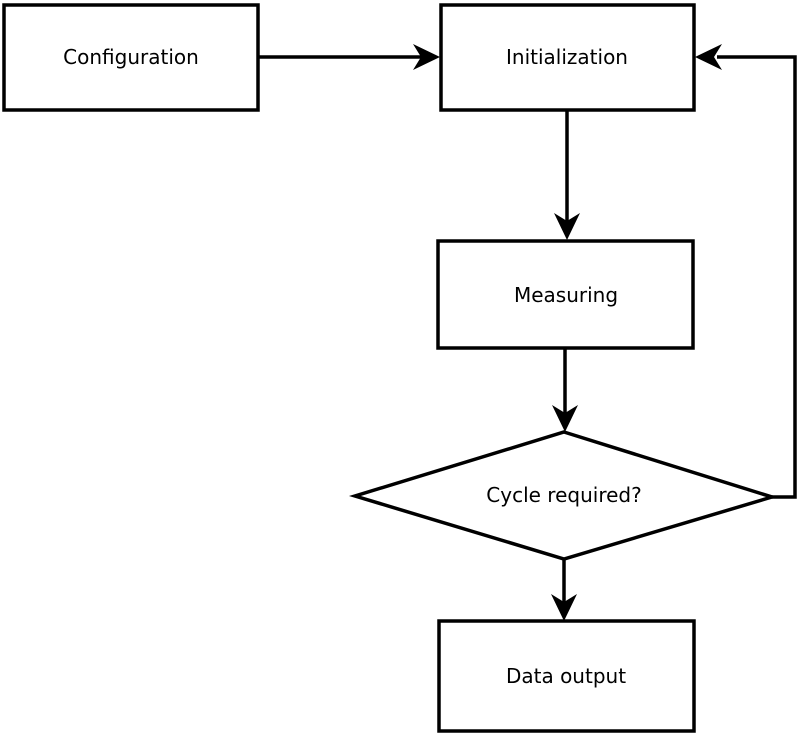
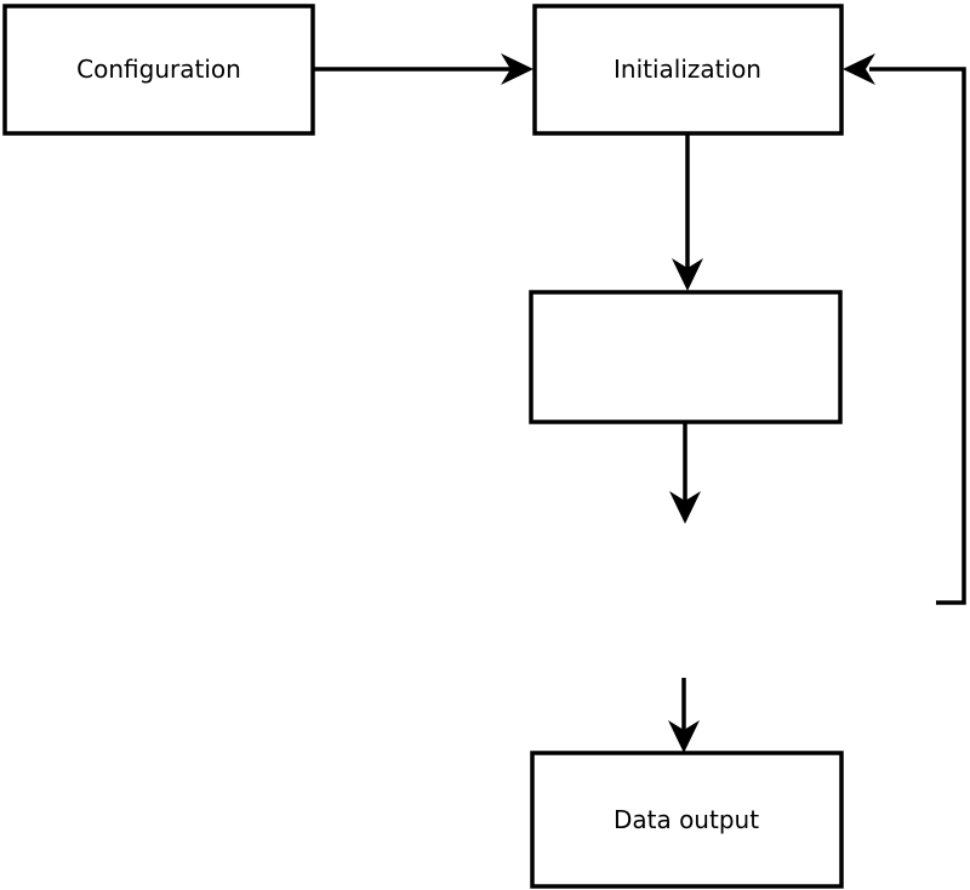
  Configuration
  Initialization
- Measuring
- Cycle required?
  Data output
